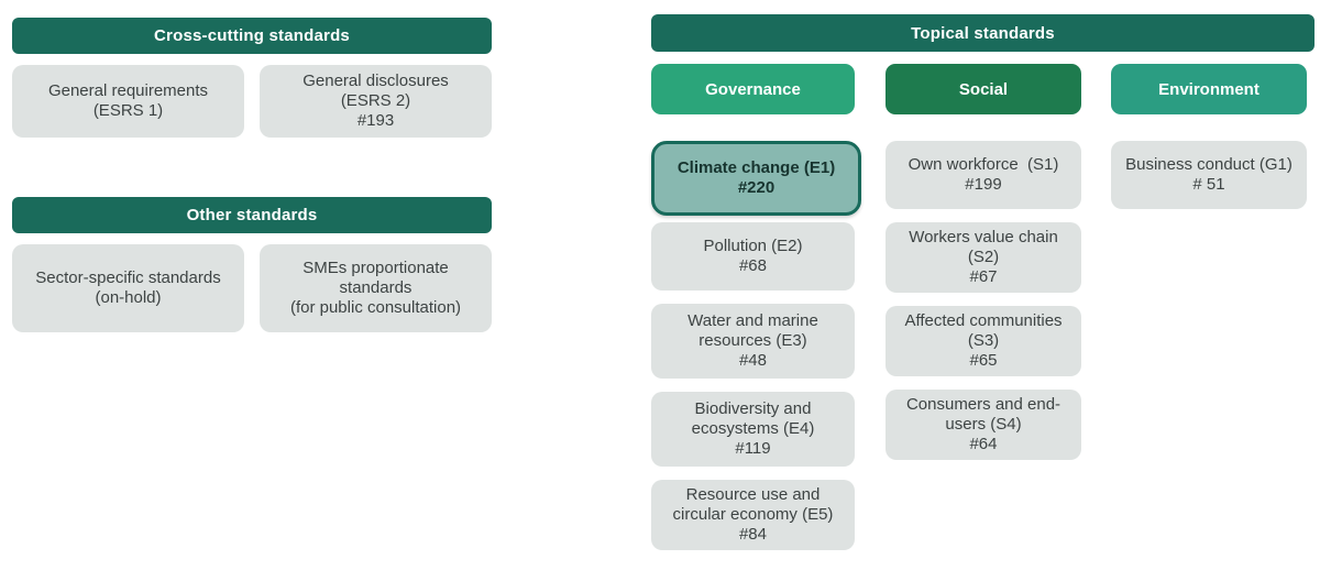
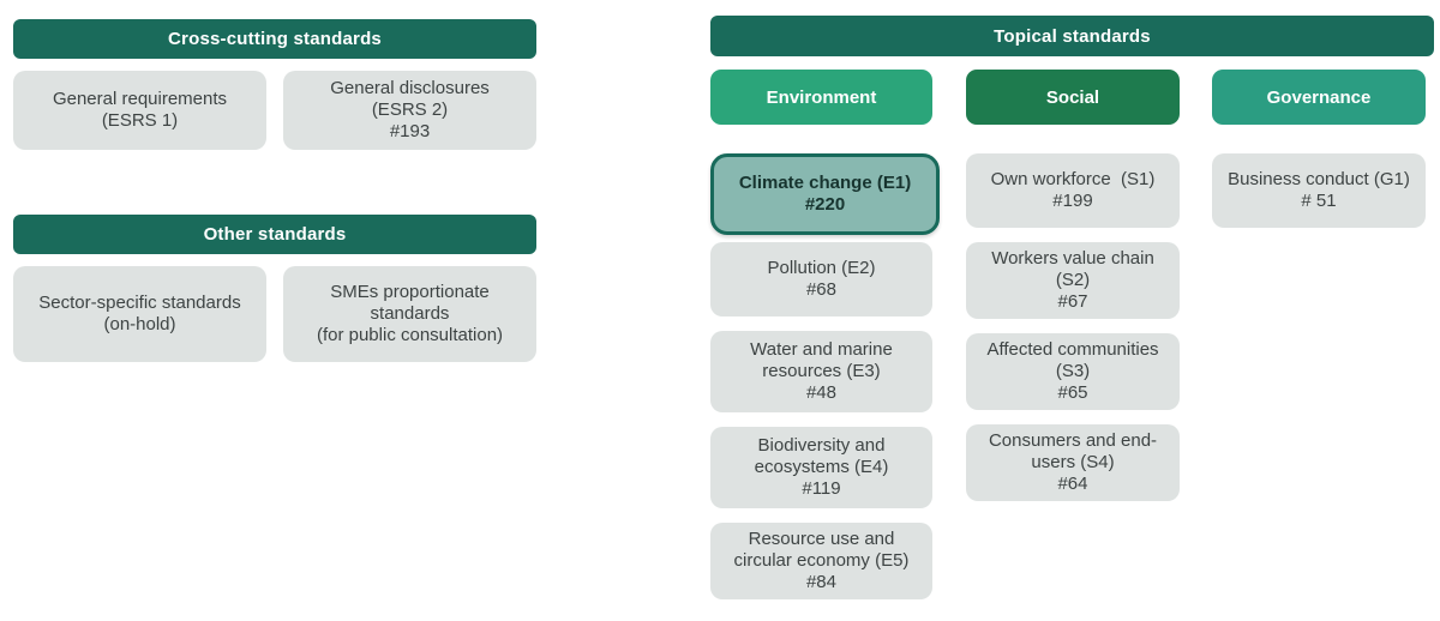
  Cross-cutting standards
  General requirements
  (ESRS 1)
  General disclosures
  (ESRS 2)
  #193
  Other standards
  Sector-specific standards
  (on-hold)
  SMEs proportionate
  standards
  (for public consultation)
  Topical standards
- Governance
+ Environment
  Social
- Environment
+ Governance
  Climate change (E1)
  #220
  Pollution (E2)
  #68
  Water and marine
  resources (E3)
  #48
  Biodiversity and
  ecosystems (E4)
  #119
  Resource use and
  circular economy (E5)
  #84
  Own workforce (S1)
  #199
  Workers value chain
  (S2)
  #67
  Affected communities
  (S3)
  #65
  Consumers and end-
  users (S4)
  #64
  Business conduct (G1)
  # 51
